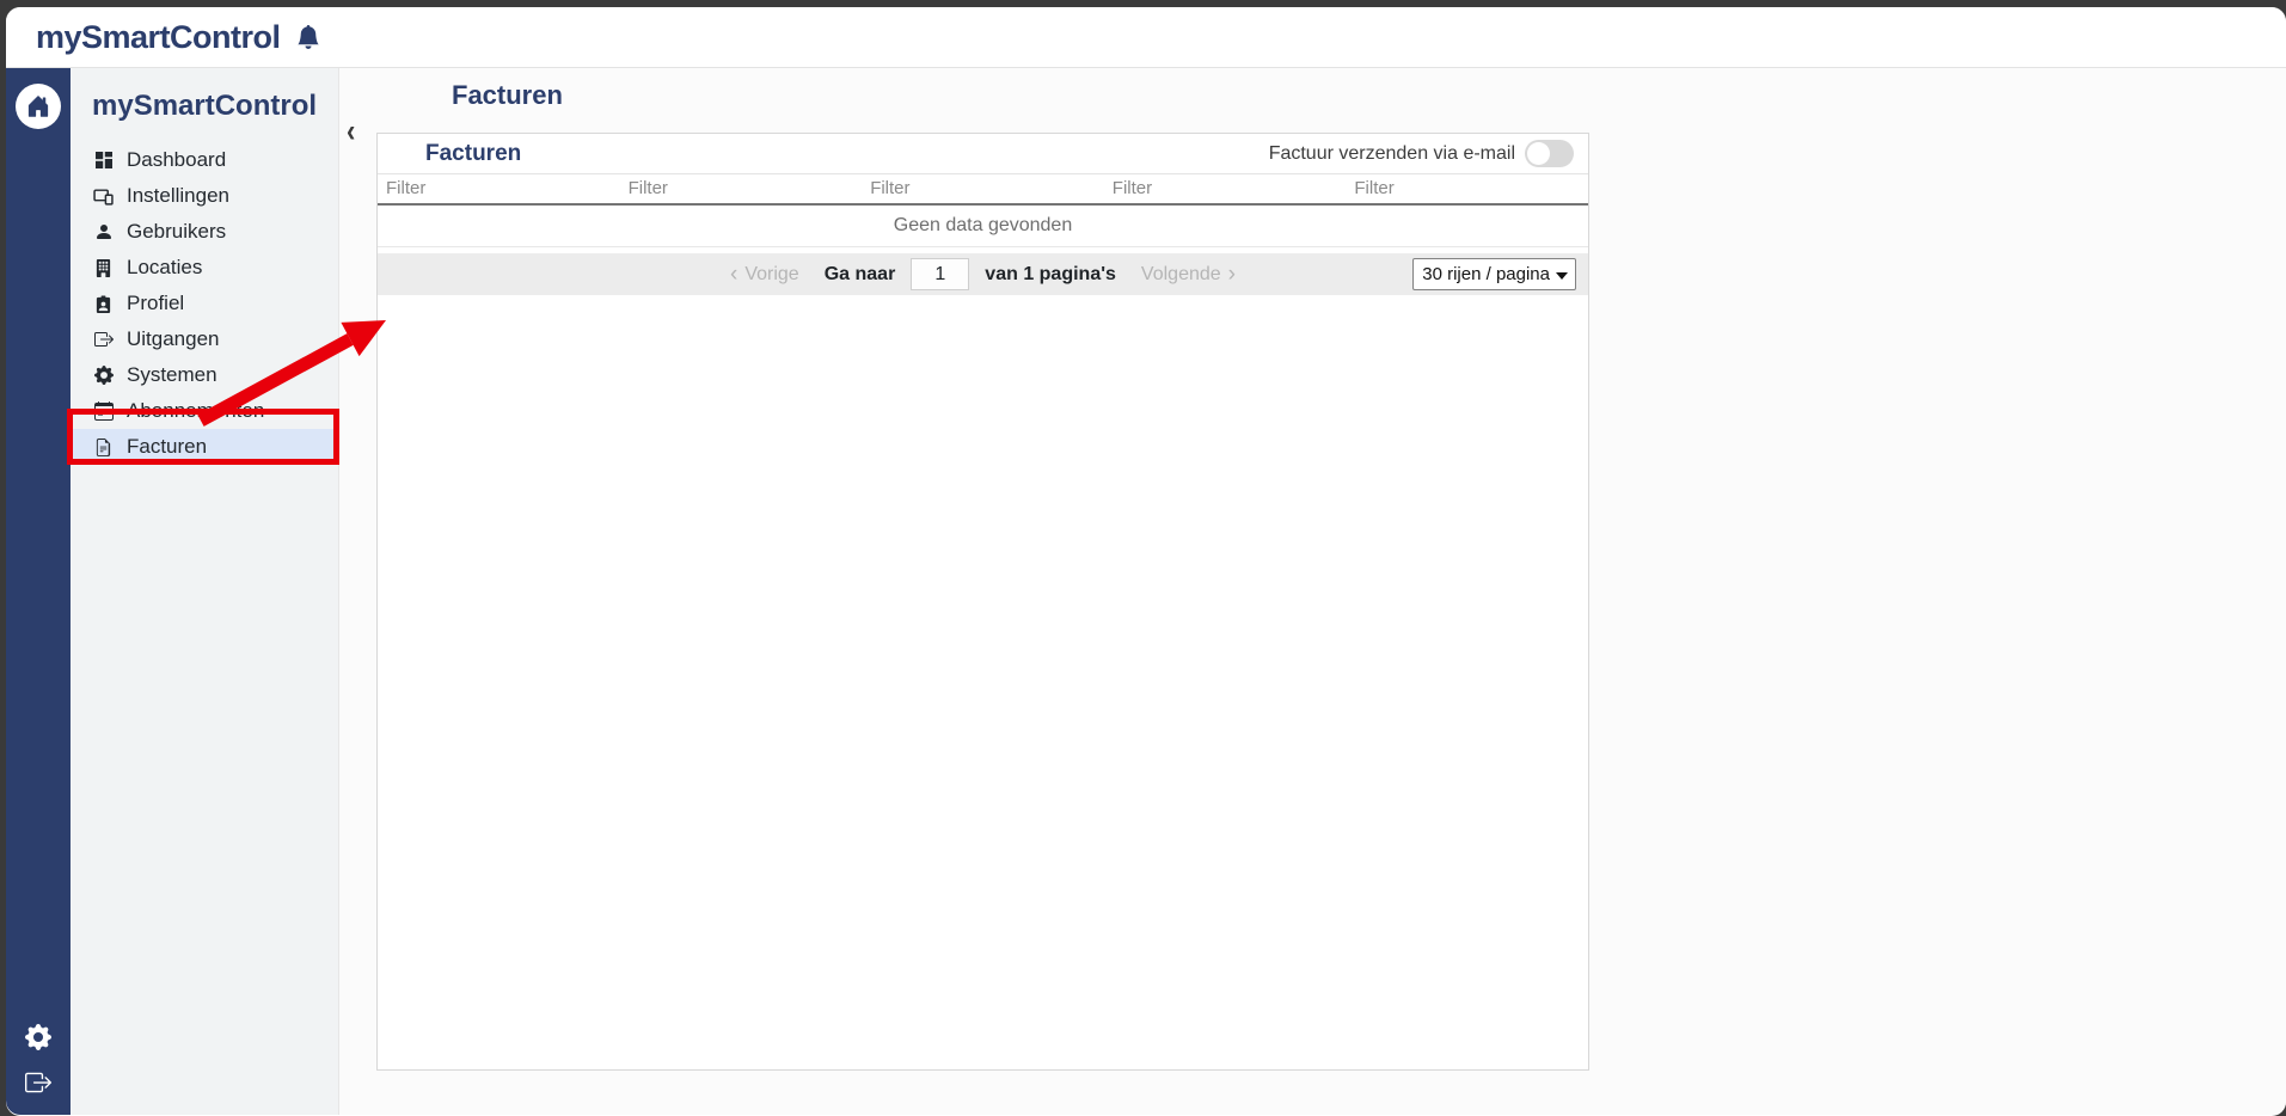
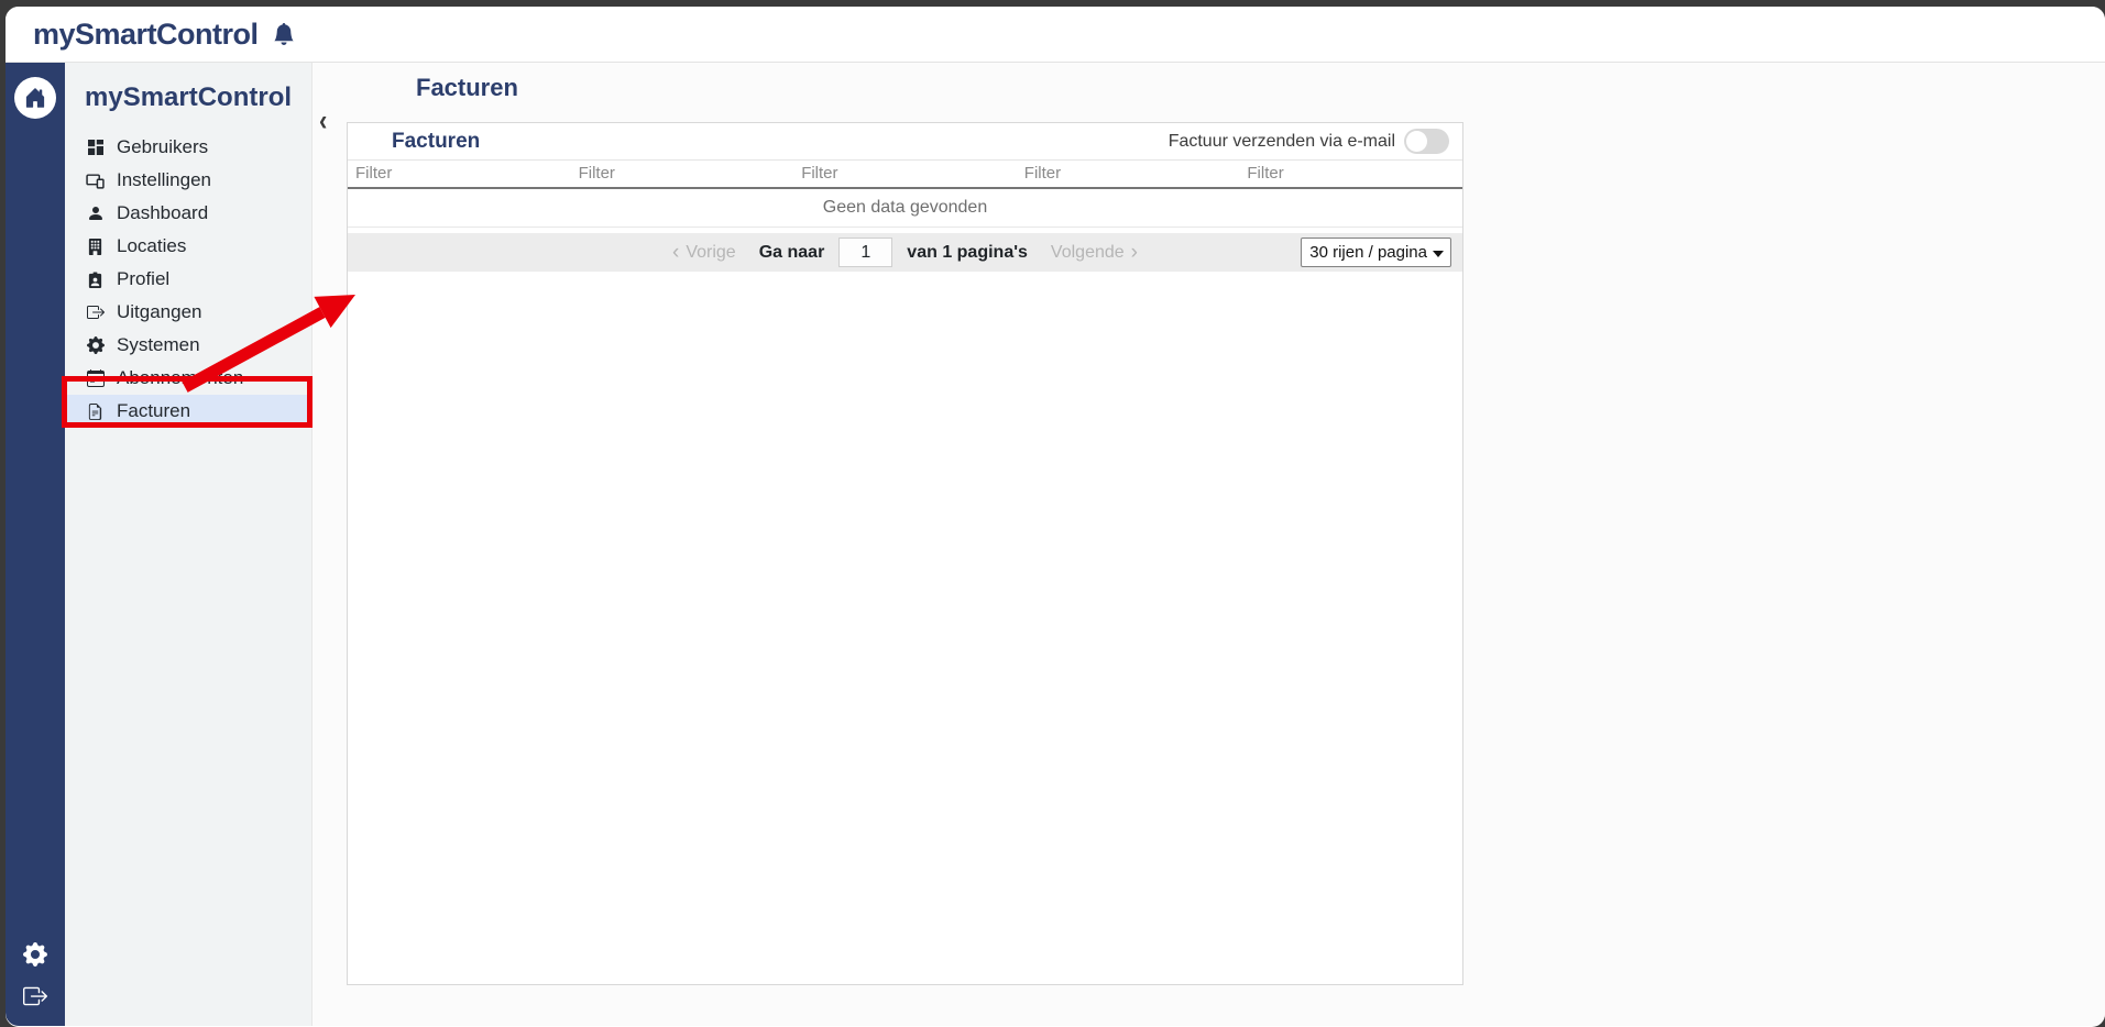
  mySmartControl
  mySmartControl
- Dashboard
+ Gebruikers
  Instellingen
- Gebruikers
+ Dashboard
  Locaties
  Profiel
  Uitgangen
  Systemen
  Abonnemten
  Facturen
  Facturen
  ‹
  Facturen
  Factuur verzenden via e-mail
  Filter
  Filter
  Filter
  Filter
  Filter
  Geen data gevonden
  ‹
  Vorige
  Ga naar
  1
  van 1 pagina's
  Volgende
  ›
  30 rijen / pagina
